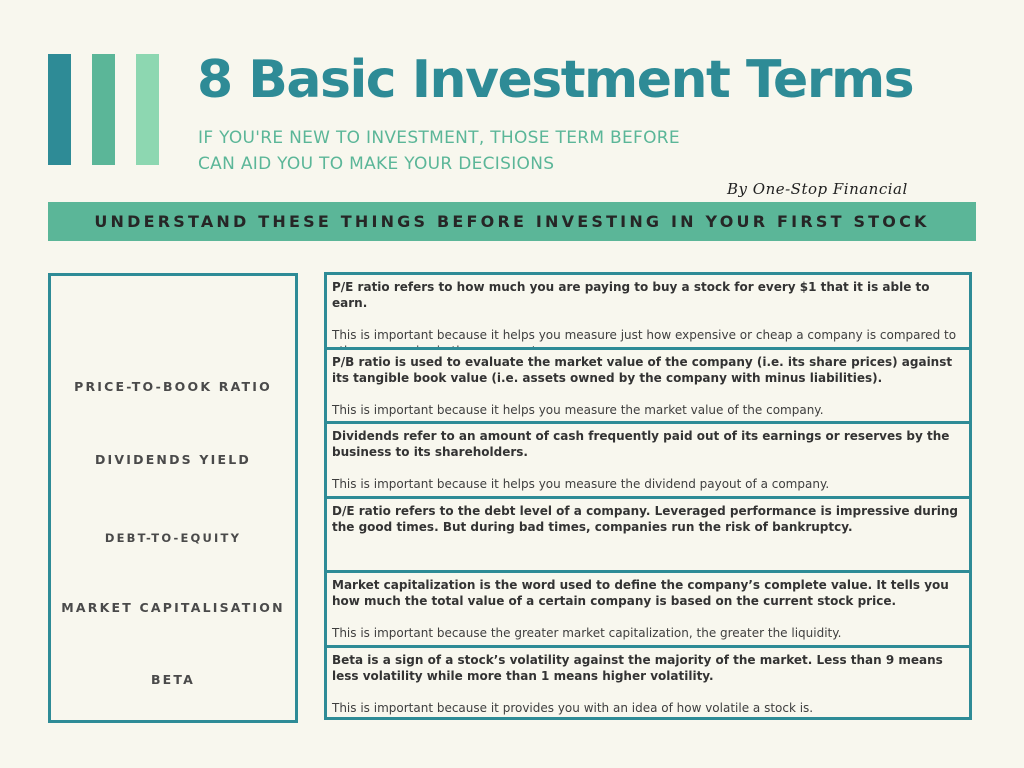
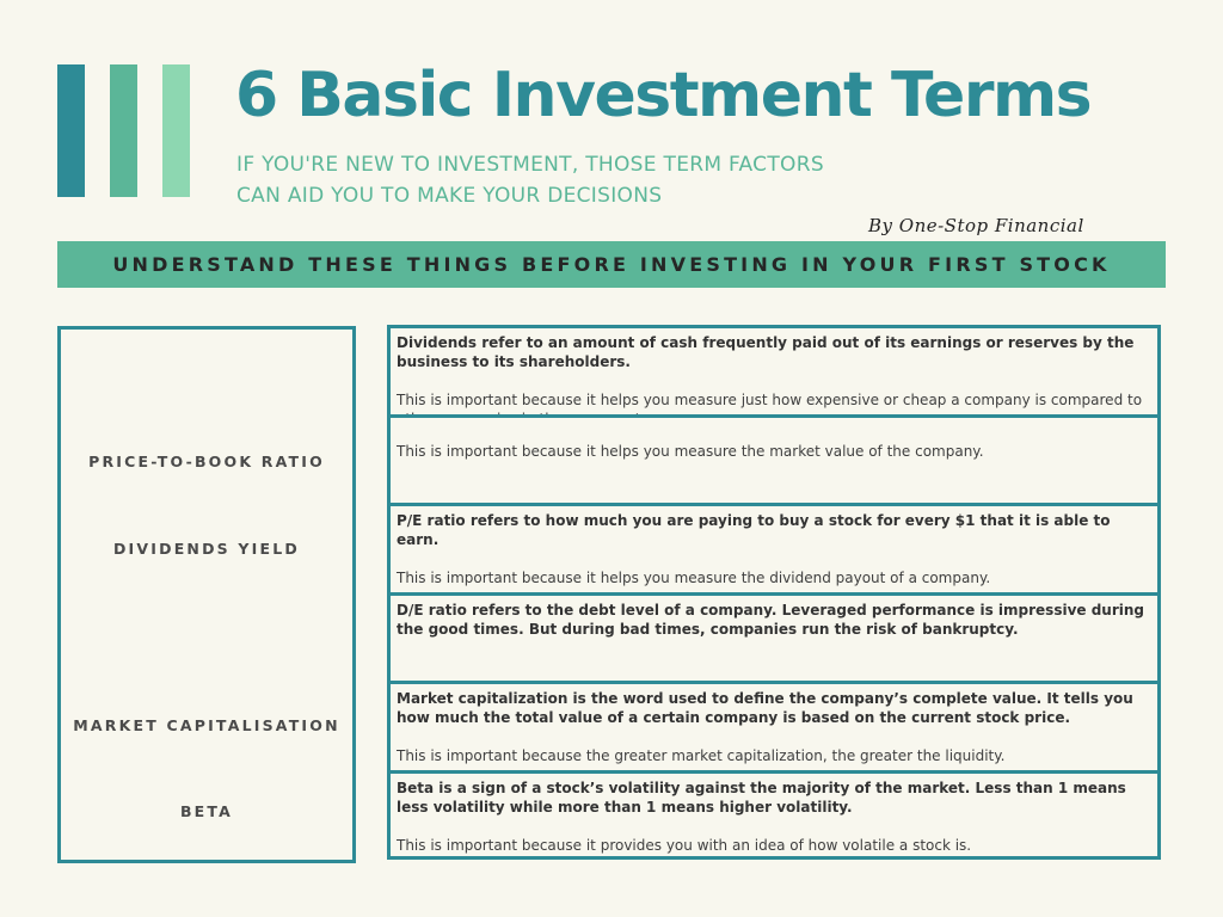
- 8 Basic Investment Terms
+ 6 Basic Investment Terms
- IF YOU'RE NEW TO INVESTMENT, THOSE TERM BEFORE
+ IF YOU'RE NEW TO INVESTMENT, THOSE TERM FACTORS
  CAN AID YOU TO MAKE YOUR DECISIONS
  By One-Stop Financial
  UNDERSTAND THESE THINGS BEFORE INVESTING IN YOUR FIRST STOCK
  PRICE-TO-BOOK RATIO
  DIVIDENDS YIELD
- DEBT-TO-EQUITY
  MARKET CAPITALISATION
  BETA
- P/E ratio refers to how much you are paying to buy a stock for every $1 that it is able to earn.
+ Dividends refer to an amount of cash frequently paid out of its earnings or reserves by the business to its shareholders.
  This is important because it helps you measure just how expensive or cheap a company is compared to
- P/B ratio is used to evaluate the market value of the company (i.e. its share prices) against its tangible book value (i.e. assets owned by the company with minus liabilities).
  This is important because it helps you measure the market value of the company.
- Dividends refer to an amount of cash frequently paid out of its earnings or reserves by the business to its shareholders.
+ P/E ratio refers to how much you are paying to buy a stock for every $1 that it is able to earn.
  This is important because it helps you measure the dividend payout of a company.
  D/E ratio refers to the debt level of a company. Leveraged performance is impressive during the good times. But during bad times, companies run the risk of bankruptcy.
  Market capitalization is the word used to define the company’s complete value. It tells you how much the total value of a certain company is based on the current stock price.
  This is important because the greater market capitalization, the greater the liquidity.
- Beta is a sign of a stock’s volatility against the majority of the market. Less than 9 means less volatility while more than 1 means higher volatility.
+ Beta is a sign of a stock’s volatility against the majority of the market. Less than 1 means less volatility while more than 1 means higher volatility.
  This is important because it provides you with an idea of how volatile a stock is.
